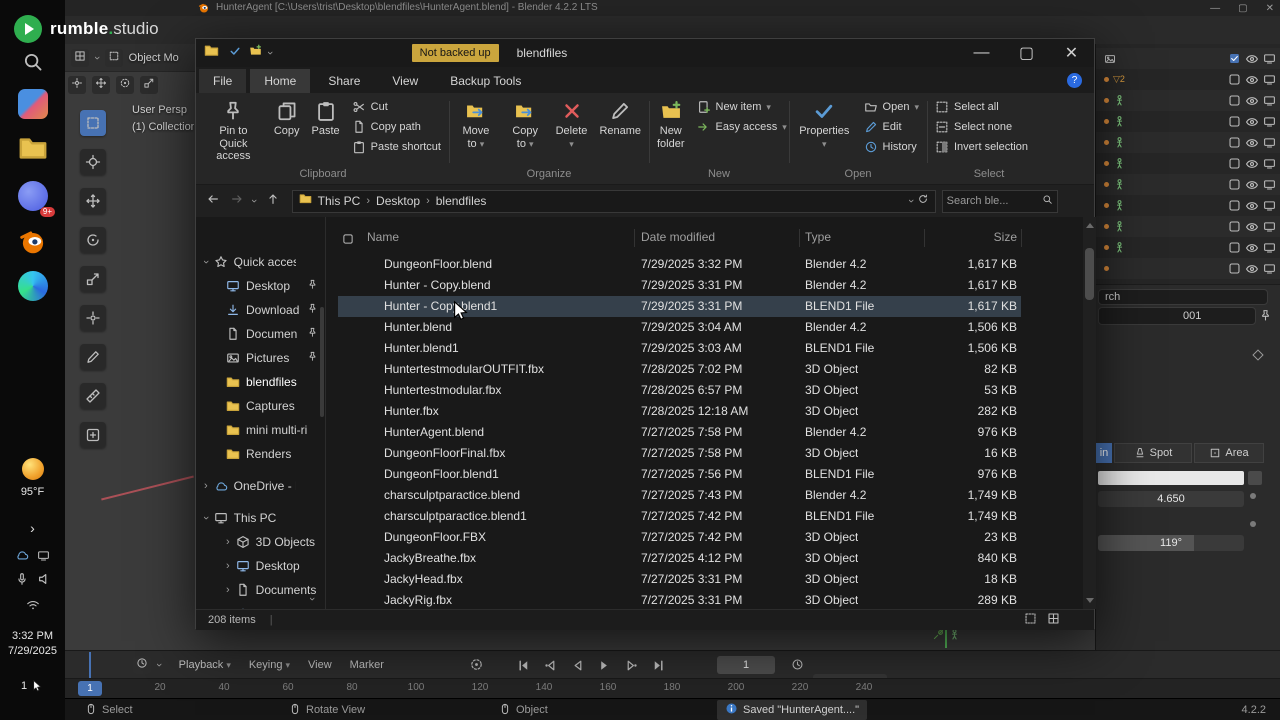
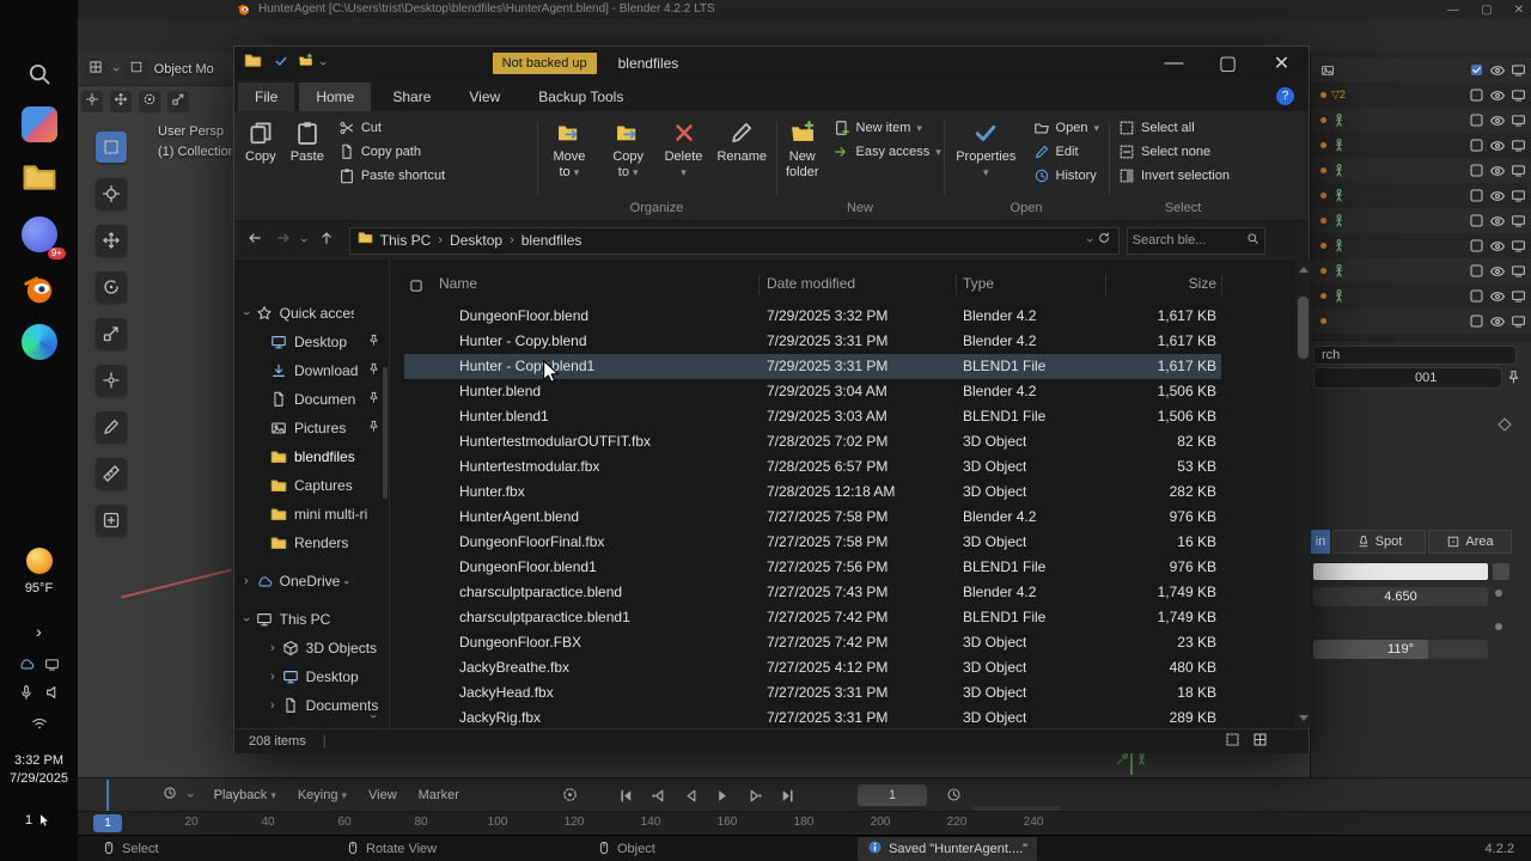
  HunterAgent [C:\Users\trist\Desktop\blendfiles\HunterAgent.blend] - Blender 4.2.2 LTS
  —
  ▢
  ✕
  Object Mo
  User Persp
  (1) Collection
  ▽2
  rch
  001
  in
  Spot
  Area
  4.650
  119°
  Playback
  ▾
  Keying
  ▾
  View
  Marker
  1
  20
  40
  60
  80
  100
  120
  140
  160
  180
  200
  220
  240
  1
  Select
  Rotate View
  Object
  Saved "HunterAgent...."
  4.2.2
  9+
  95°F
  ›
  3:32 PM
  7/29/2025
  1
- rumble.studio
  Not backed up
  blendfiles
  —
  ▢
  ✕
  File
  Home
  Share
  View
  Backup Tools
  ?
- Pin to Quick access
  Copy
  Paste
  Cut
  Copy path
  Paste shortcut
- Clipboard
  Move to ▾
  Copy to ▾
  Delete ▾
  Rename
  Organize
  New folder
  New item
  ▾
  Easy access
  ▾
  New
  Properties ▾
  Open
  ▾
  Edit
  History
  Open
  Select all
  Select none
  Invert selection
  Select
  This PC
  ›
  Desktop
  ›
  blendfiles
  Search ble...
  Quick acce
  Desktop
  Download
  Documen
  Pictures
  blendfiles
  Captures
  mini multi-ri
  Renders
  ›
  OneDrive -
  This PC
  ›
  3D Objects
  ›
  Desktop
  ›
  Documents
  Name
  Date modified
  Type
  Size
  DungeonFloor.blend
  7/29/2025 3:32 PM
  Blender 4.2
  1,617 KB
  Hunter - Copy.blend
  7/29/2025 3:31 PM
  Blender 4.2
  1,617 KB
  Hunter - Copblend1
  7/29/2025 3:31 PM
  BLEND1 File
  1,617 KB
  Hunter.blend
  7/29/2025 3:04 AM
  Blender 4.2
  1,506 KB
  Hunter.blend1
  7/29/2025 3:03 AM
  BLEND1 File
  1,506 KB
  HuntertestmodularOUTFIT.fbx
  7/28/2025 7:02 PM
  3D Object
  82 KB
  Huntertestmodular.fbx
  7/28/2025 6:57 PM
  3D Object
  53 KB
  Hunter.fbx
  7/28/2025 12:18 AM
  3D Object
  282 KB
  HunterAgent.blend
  7/27/2025 7:58 PM
  Blender 4.2
  976 KB
  DungeonFloorFinal.fbx
  7/27/2025 7:58 PM
  3D Object
  16 KB
  DungeonFloor.blend1
  7/27/2025 7:56 PM
  BLEND1 File
  976 KB
  charsculptparactice.blend
  7/27/2025 7:43 PM
  Blender 4.2
  1,749 KB
  charsculptparactice.blend1
  7/27/2025 7:42 PM
  BLEND1 File
  1,749 KB
  DungeonFloor.FBX
  7/27/2025 7:42 PM
  3D Object
  23 KB
  JackyBreathe.fbx
  7/27/2025 4:12 PM
  3D Object
- 840 KB
+ 480 KB
  JackyHead.fbx
  7/27/2025 3:31 PM
  3D Object
  18 KB
  JackyRig.fbx
  7/27/2025 3:31 PM
  3D Object
  289 KB
  208 items
  |
